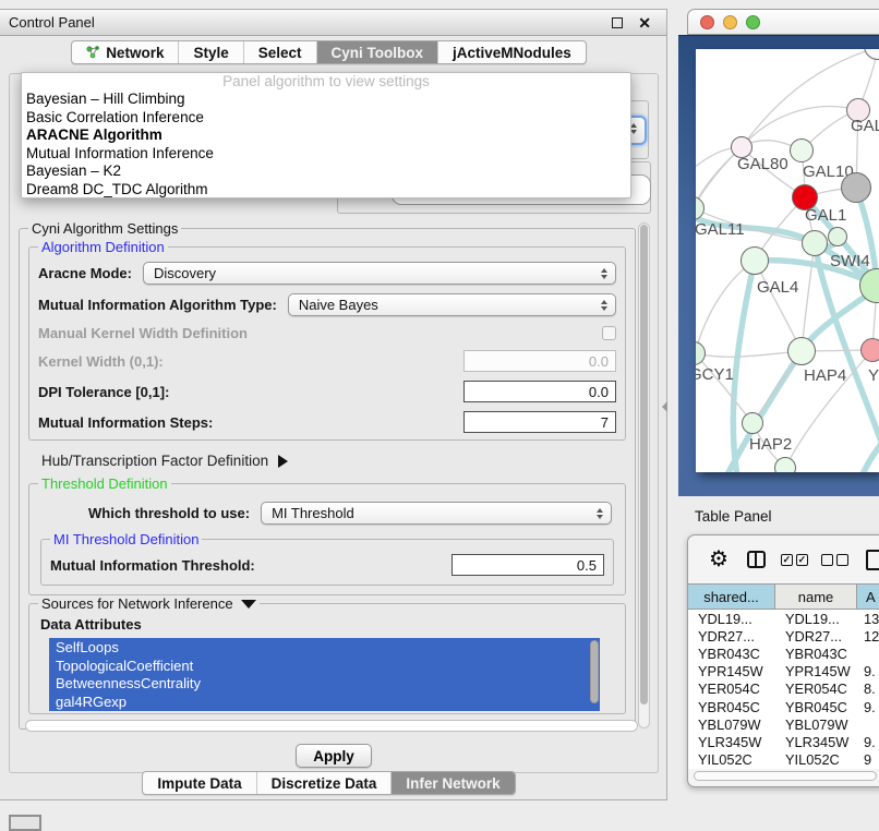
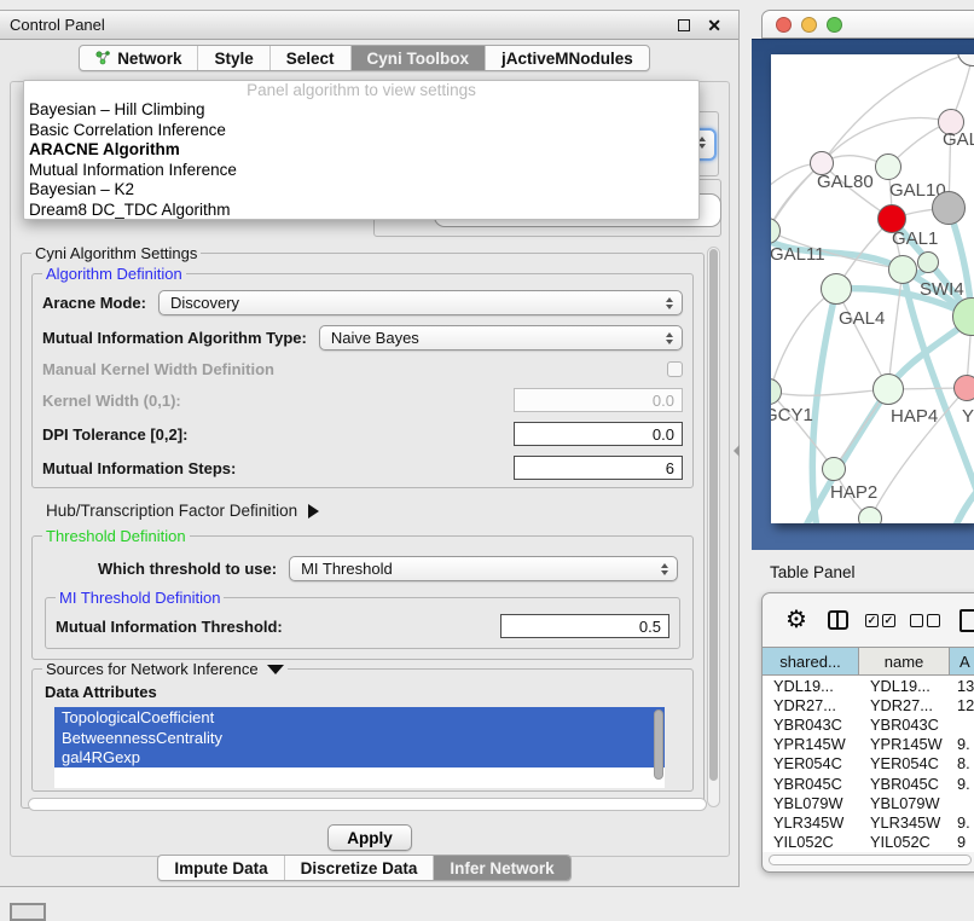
  Control Panel
  ✕
  Network
  Style
  Select
  Cyni Toolbox
  jActiveMNodules
  Panel algorithm to view settings
  Bayesian – Hill Climbing
  Basic Correlation Inference
  ARACNE Algorithm
  Mutual Information Inference
  Bayesian – K2
  Dream8 DC_TDC Algorithm
  Cyni Algorithm Settings
  Algorithm Definition
  Aracne Mode:
  Discovery
  Mutual Information Algorithm Type:
  Naive Bayes
  Manual Kernel Width Definition
  Kernel Width (0,1):
  0.0
- DPI Tolerance [0,1]:
+ DPI Tolerance [0,2]:
  0.0
  Mutual Information Steps:
- 7
+ 6
  Hub/Transcription Factor Definition
  Threshold Definition
  Which threshold to use:
  MI Threshold
  MI Threshold Definition
  Mutual Information Threshold:
  0.5
  Sources for Network Inference
  Data Attributes
- SelfLoops
  TopologicalCoefficient
  BetweennessCentrality
  gal4RGexp
  Apply
  Impute Data
  Discretize Data
  Infer Network
  GAL80
  GAL10
  GAL1
  GAL11
  SWI4
  GAL4
  GCY1
  HAP4
  Y
  HAP2
  Table Panel
  ⚙
  ✓
  ✓
  shared...
  name
  A
  YDL19...
  YDL19...
  13
  YDR27...
  YDR27...
  12
  YBR043C
  YBR043C
  YPR145W
  YPR145W
  9.
  YER054C
  YER054C
  8.
  YBR045C
  YBR045C
  9.
  YBL079W
  YBL079W
  YLR345W
  YLR345W
  9.
  YIL052C
  YIL052C
  9
